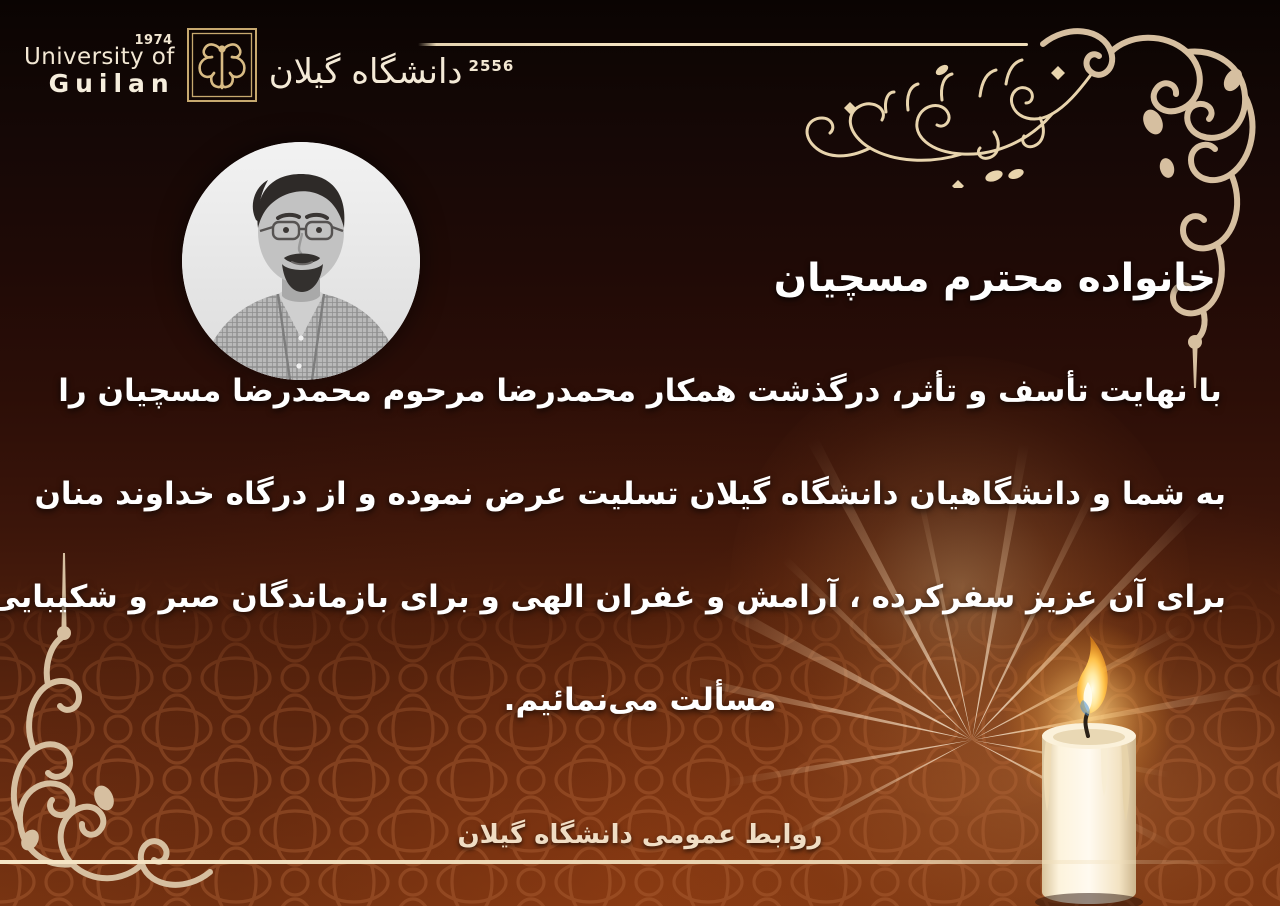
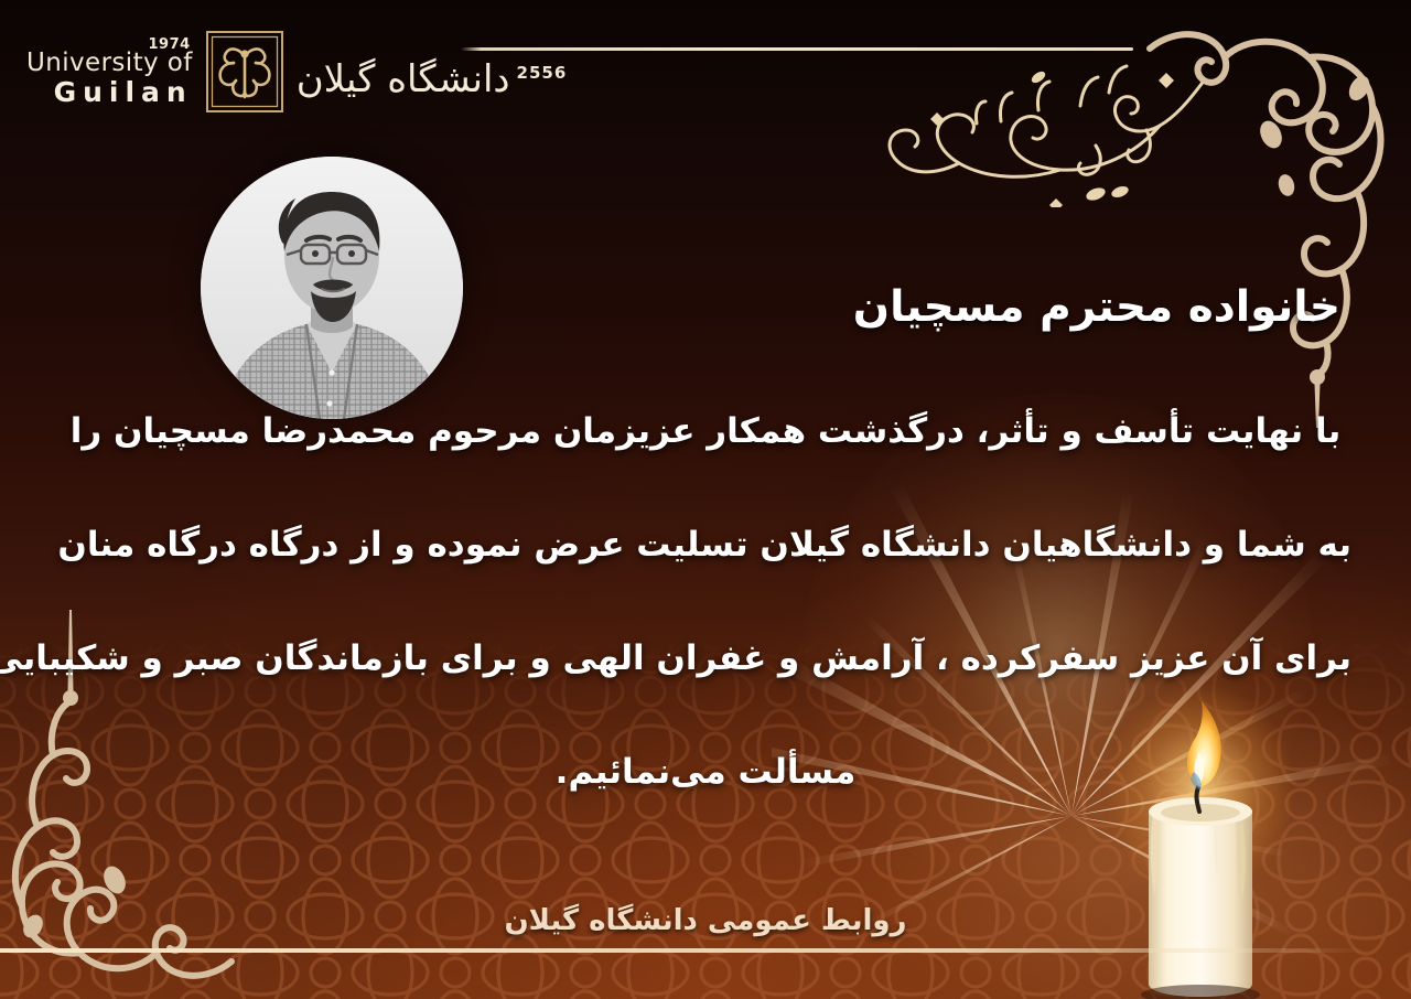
  1974
  University of
  Guilan
  2556
  دانشگاه گیلان
  خانواده محترم مسچیان
- با نهایت تأسف و تأثر، درگذشت همکار محمدرضا مرحوم محمدرضا مسچیان را
+ با نهایت تأسف و تأثر، درگذشت همکار عزیزمان مرحوم محمدرضا مسچیان را
- به شما و دانشگاهیان دانشگاه گیلان تسلیت عرض نموده و از درگاه خداوند منان
+ به شما و دانشگاهیان دانشگاه گیلان تسلیت عرض نموده و از درگاه درگاه منان
  برای آن عزیز سفرکرده ، آرامش و غفران الهی و برای بازماندگان صبر و شکیبایی
  مسألت می‌نمائیم.
  روابط عمومی دانشگاه گیلان
